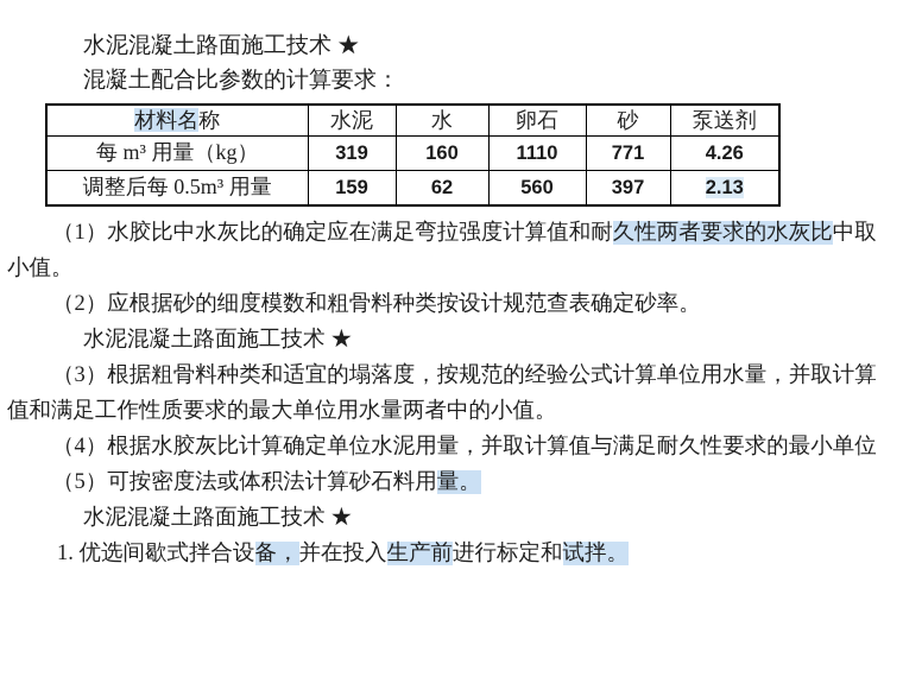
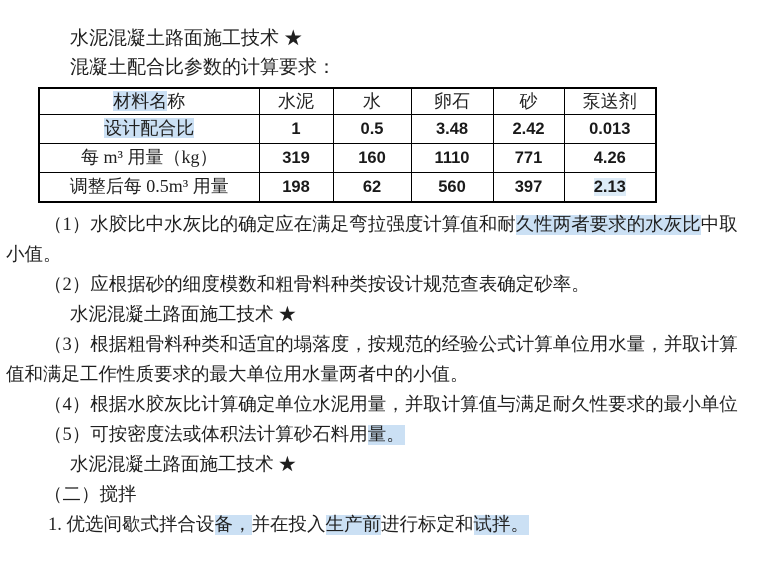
  水泥混凝土路面施工技术 ★
  混凝土配合比参数的计算要求：
  材料名称	水泥	水	卵石	砂	泵送剂
+ 设计配合比	1	0.5	3.48	2.42	0.013
  每 m³ 用量（kg）	319	160	1110	771	4.26
- 调整后每 0.5m³ 用量	159	62	560	397	2.13
+ 调整后每 0.5m³ 用量	198	62	560	397	2.13
  （1）水胶比中水灰比的确定应在满足弯拉强度计算值和耐久性两者要求的水灰比中取
  小值。
  （2）应根据砂的细度模数和粗骨料种类按设计规范查表确定砂率。
  水泥混凝土路面施工技术 ★
  （3）根据粗骨料种类和适宜的塌落度，按规范的经验公式计算单位用水量，并取计算
  值和满足工作性质要求的最大单位用水量两者中的小值。
  （4）根据水胶灰比计算确定单位水泥用量，并取计算值与满足耐久性要求的最小单位
  （5）可按密度法或体积法计算砂石料用量。
  水泥混凝土路面施工技术 ★
+ （二）搅拌
  1. 优选间歇式拌合设备，并在投入生产前进行标定和试拌。
